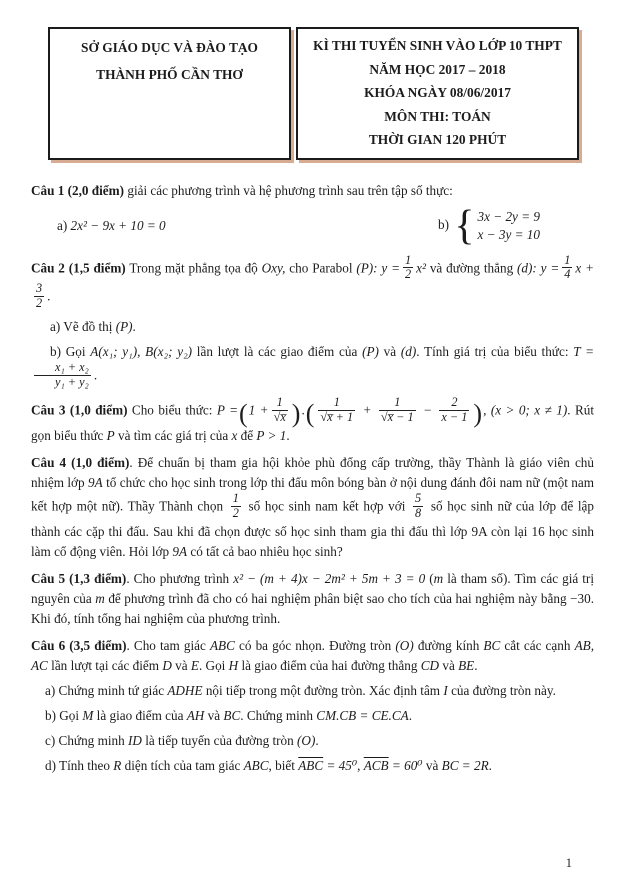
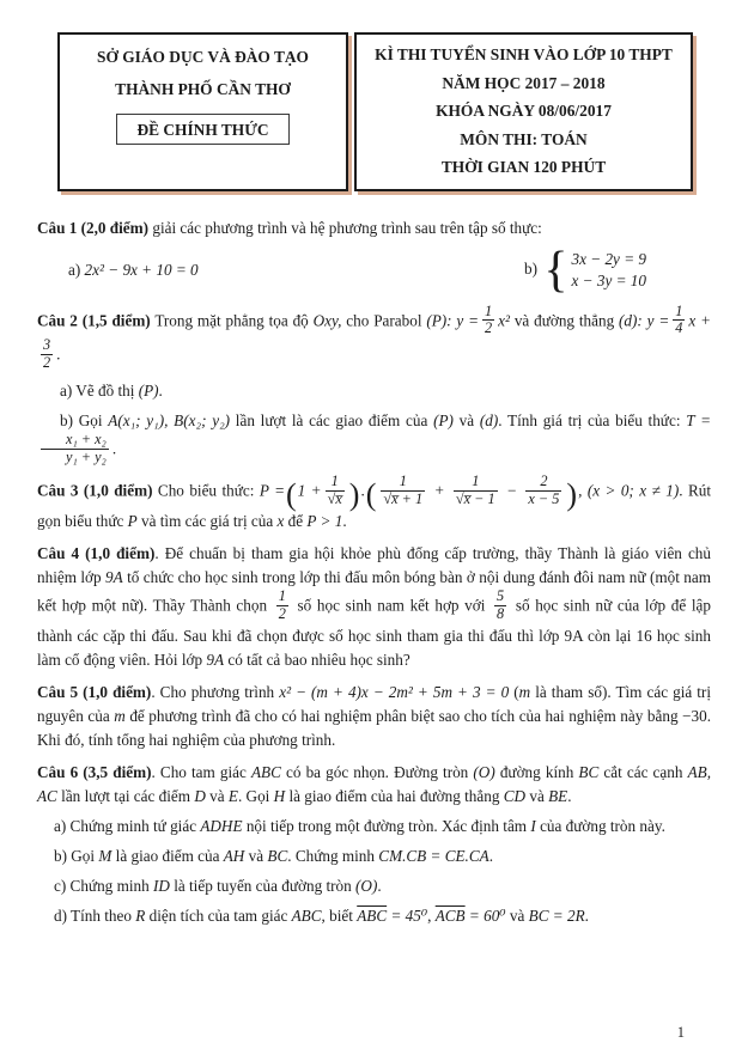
  SỞ GIÁO DỤC VÀ ĐÀO TẠO
  THÀNH PHỐ CẦN THƠ
+ ĐỀ CHÍNH THỨC
  KÌ THI TUYỂN SINH VÀO LỚP 10 THPT
  NĂM HỌC 2017 – 2018
  KHÓA NGÀY 08/06/2017
  MÔN THI: TOÁN
  THỜI GIAN 120 PHÚT
  Câu 1 (2,0 điểm) giải các phương trình và hệ phương trình sau trên tập số thực:
  a) 2x² − 9x + 10 = 0
  b)
  {
  3x − 2y = 9
  x − 3y = 10
  Câu 2 (1,5 điểm) Trong mặt phẳng tọa độ Oxy, cho Parabol (P): y =
  1
  2
  x² và đường thẳng (d): y =
  1
  4
  x +
  3
  2
  .
  a) Vẽ đồ thị (P).
  b) Gọi A(x₁; y₁), B(x₂; y₂) lần lượt là các giao điểm của (P) và (d). Tính giá trị của biểu thức: T =
  x₁ + x₂
  y₁ + y₂
  .
  Câu 3 (1,0 điểm) Cho biểu thức: P =(1 +
  1
  √x̅
  ).(
  1
  √x̅ + 1
  +
  1
  √x̅ − 1
  −
  2
- x − 1
+ x − 5
  ), (x > 0; x ≠ 1). Rút gọn biểu thức P và tìm các giá trị của x để P > 1.
  Câu 4 (1,0 điểm). Để chuẩn bị tham gia hội khỏe phù đổng cấp trường, thầy Thành là giáo viên chủ nhiệm lớp 9A tổ chức cho học sinh trong lớp thi đấu môn bóng bàn ở nội dung đánh đôi nam nữ (một nam kết hợp một nữ). Thầy Thành chọn
  1
  2
  số học sinh nam kết hợp với
  5
  8
  số học sinh nữ của lớp để lập thành các cặp thi đấu. Sau khi đã chọn được số học sinh tham gia thi đấu thì lớp 9A còn lại 16 học sinh làm cổ động viên. Hỏi lớp 9A có tất cả bao nhiêu học sinh?
- Câu 5 (1,3 điểm). Cho phương trình x² − (m + 4)x − 2m² + 5m + 3 = 0 (m là tham số). Tìm các giá trị nguyên của m để phương trình đã cho có hai nghiệm phân biệt sao cho tích của hai nghiệm này bằng −30. Khi đó, tính tổng hai nghiệm của phương trình.
+ Câu 5 (1,0 điểm). Cho phương trình x² − (m + 4)x − 2m² + 5m + 3 = 0 (m là tham số). Tìm các giá trị nguyên của m để phương trình đã cho có hai nghiệm phân biệt sao cho tích của hai nghiệm này bằng −30. Khi đó, tính tổng hai nghiệm của phương trình.
  Câu 6 (3,5 điểm). Cho tam giác ABC có ba góc nhọn. Đường tròn (O) đường kính BC cắt các cạnh AB, AC lần lượt tại các điểm D và E. Gọi H là giao điểm của hai đường thẳng CD và BE.
  a) Chứng minh tứ giác ADHE nội tiếp trong một đường tròn. Xác định tâm I của đường tròn này.
  b) Gọi M là giao điểm của AH và BC. Chứng minh CM.CB = CE.CA.
  c) Chứng minh ID là tiếp tuyến của đường tròn (O).
  d) Tính theo R diện tích của tam giác ABC, biết ABC = 45⁰, ACB = 60⁰ và BC = 2R.
  1
